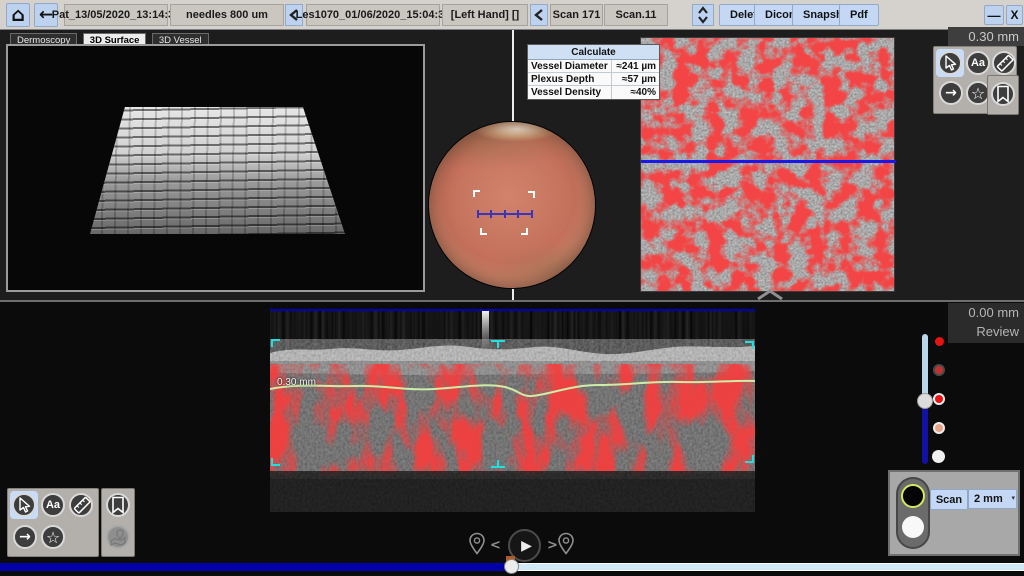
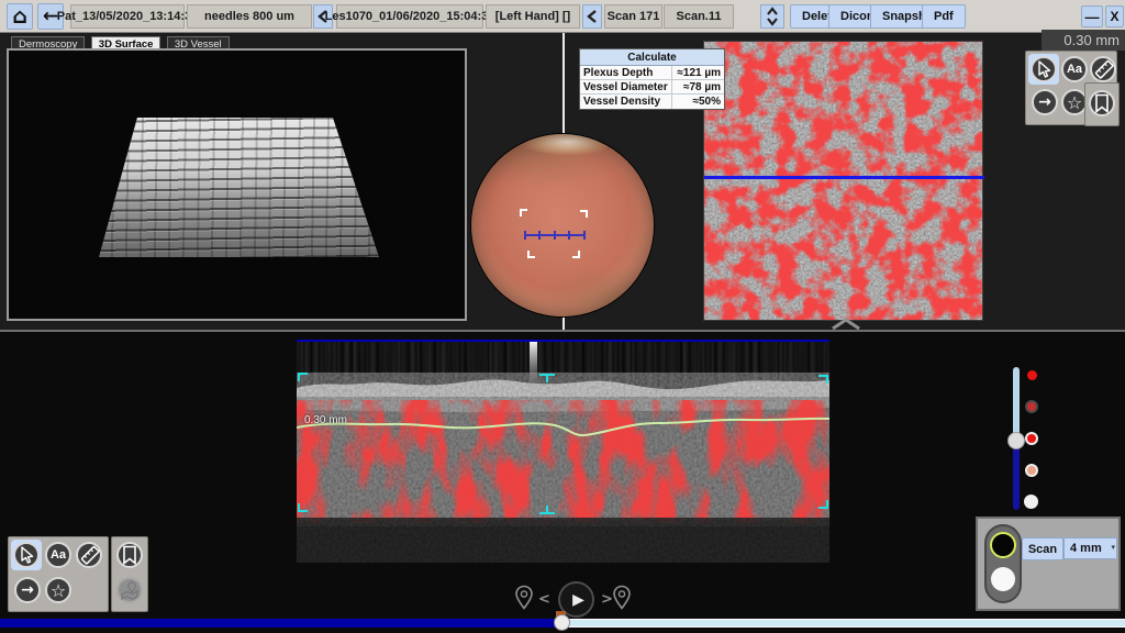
  ⌂
  ←
  Pat_13/05/2020_13:14:
  needles 800 um
  Les1070_01/06/2020_15:04:
  [Left Hand] []
  Scan 171
  Scan.11
  Dico
  Pdf
  —
  X
  Dermoscopy 3D Surface 3D Vessel
  Calculate
- Vessel Diameter
+ Plexus Depth
- ≈241 µm
+ ≈121 µm
- Plexus Depth
+ Vessel Diameter
- ≈57 µm
+ ≈78 µm
  Vessel Density
- ≈40%
+ ≈50%
  0.30 mm
  Aa
  →
  ☆
  0.30 mm
- 0.00 mm
- Review
  Scan
- 2 mm
+ 4 mm
  ▾
  <
  ▶
  >
  Aa
  →
  ☆
